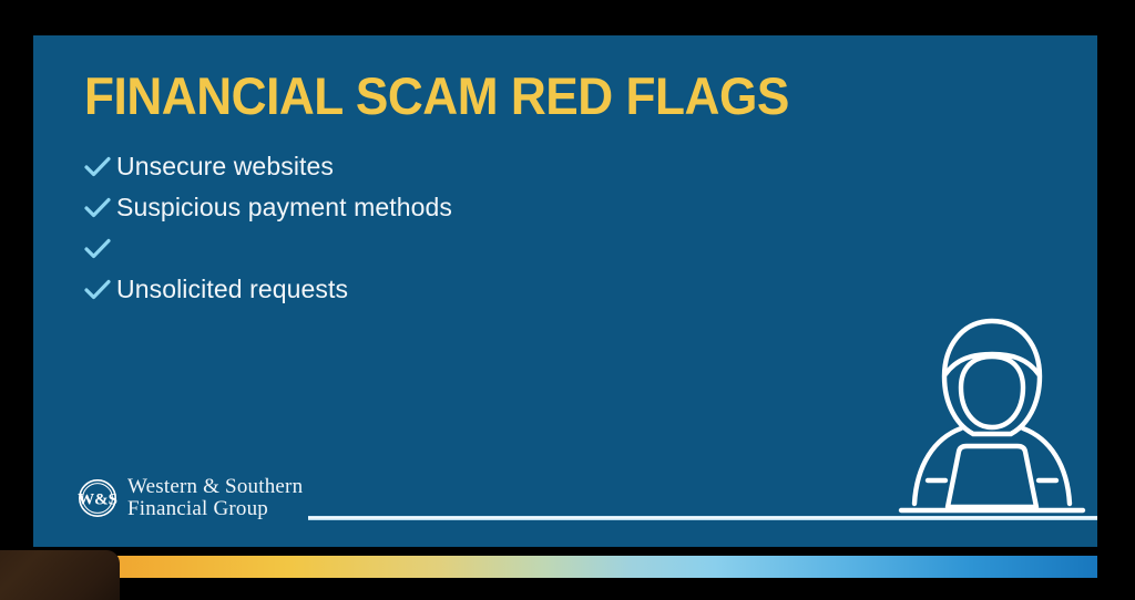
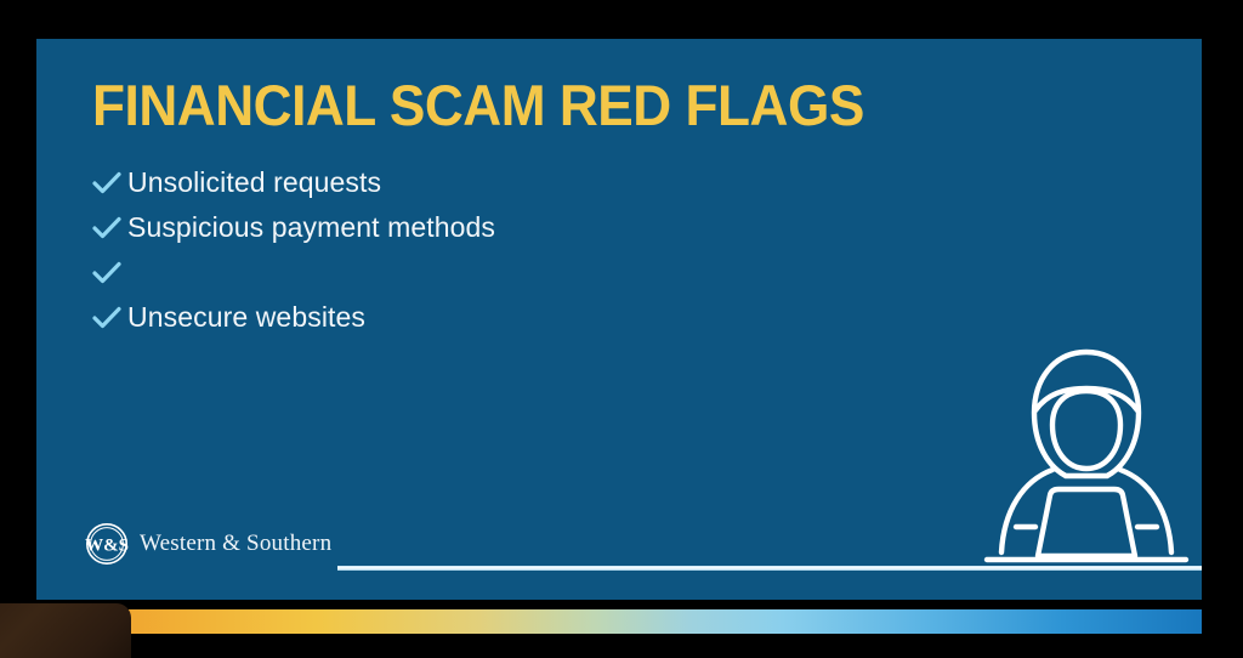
  FINANCIAL SCAM RED FLAGS
- Unsecure websites
+ Unsolicited requests
  Suspicious payment methods
- Unsolicited requests
+ Unsecure websites
  W&S
  Western & Southern
- Financial Group
